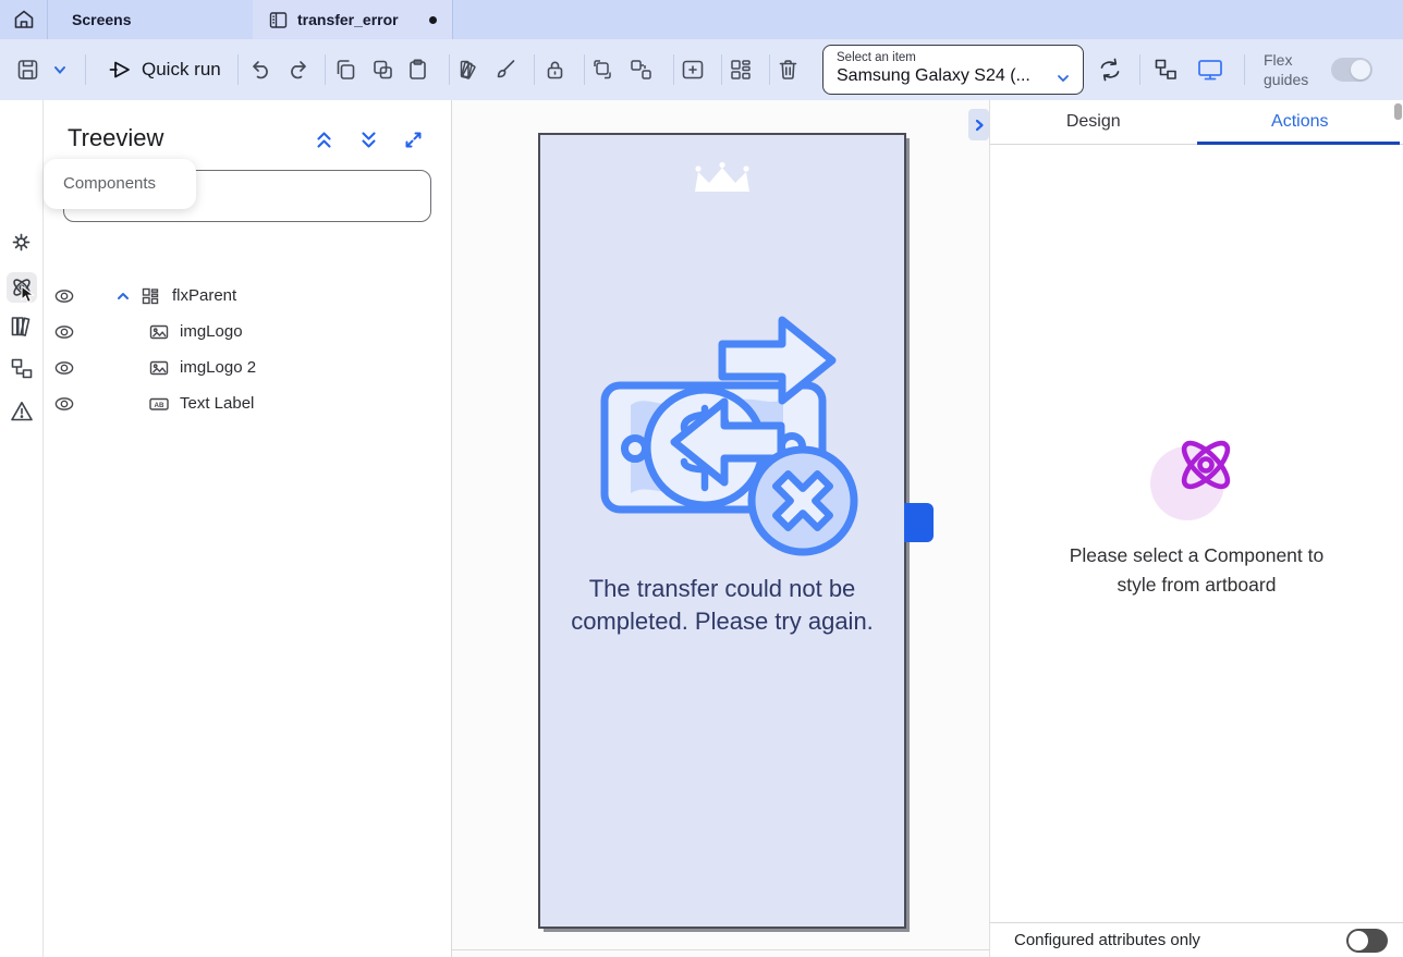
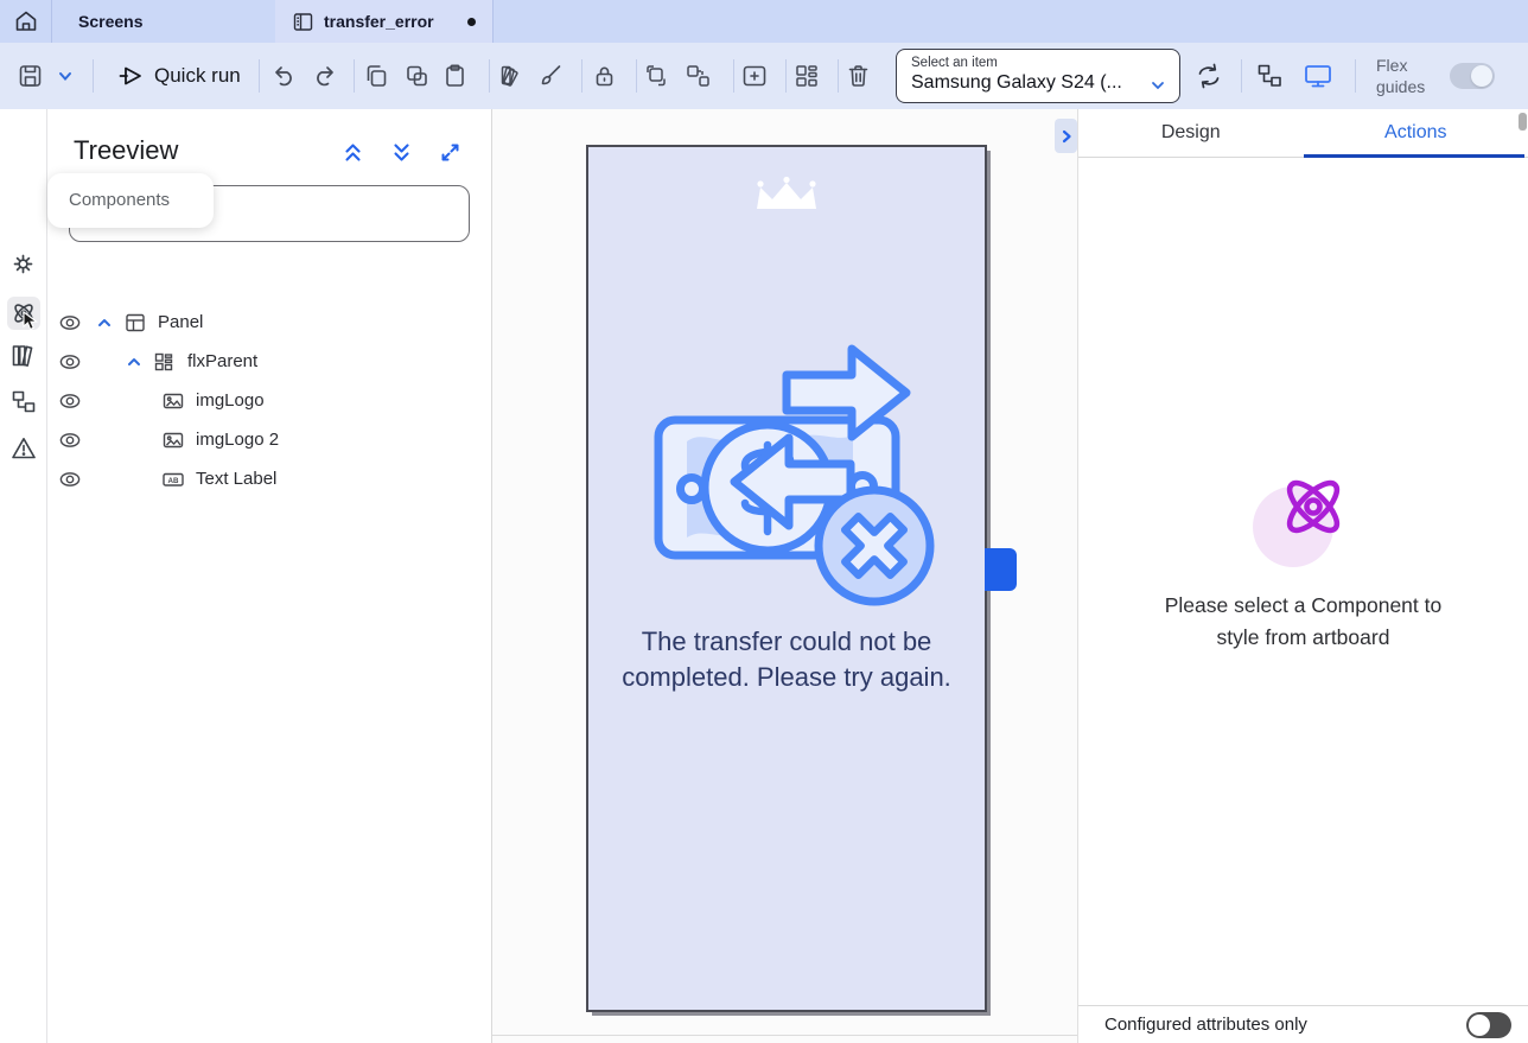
  Screens
  transfer_error
  Quick run
  Select an item
  Samsung Galaxy S24 (...
  Flex guides
  Treeview
  Components
+ Panel
  flxParent
  imgLogo
  imgLogo 2
  Text Label
  The transfer could not be completed. Please try again.
  Design
  Actions
  Please select a Component to style from artboard
  Configured attributes only
